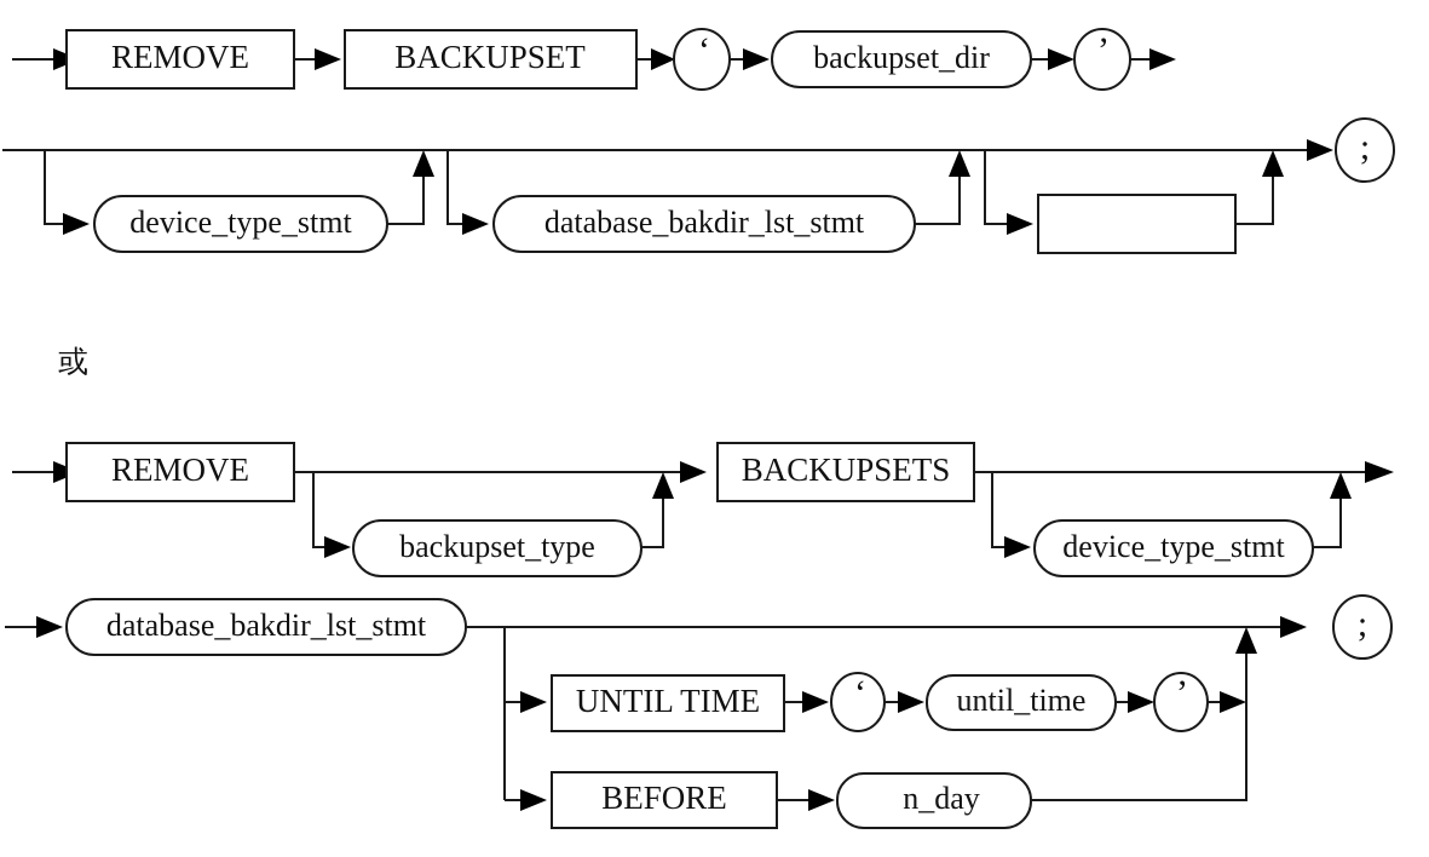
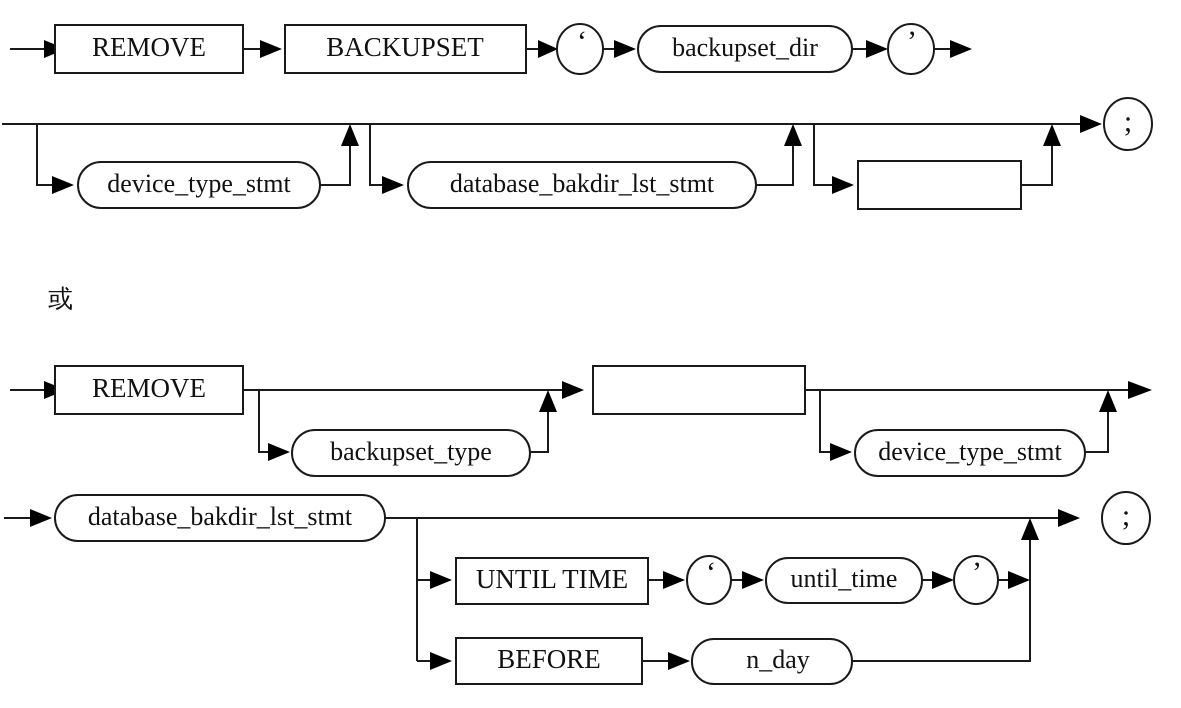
  REMOVE
  BACKUPSET
  ‘
  backupset_dir
  ’
  ;
  device_type_stmt
  database_bakdir_lst_stmt
  或
  REMOVE
  backupset_type
- BACKUPSETS
  device_type_stmt
  database_bakdir_lst_stmt
  ;
  UNTIL TIME
  ‘
  until_time
  ’
  BEFORE
  n_day
